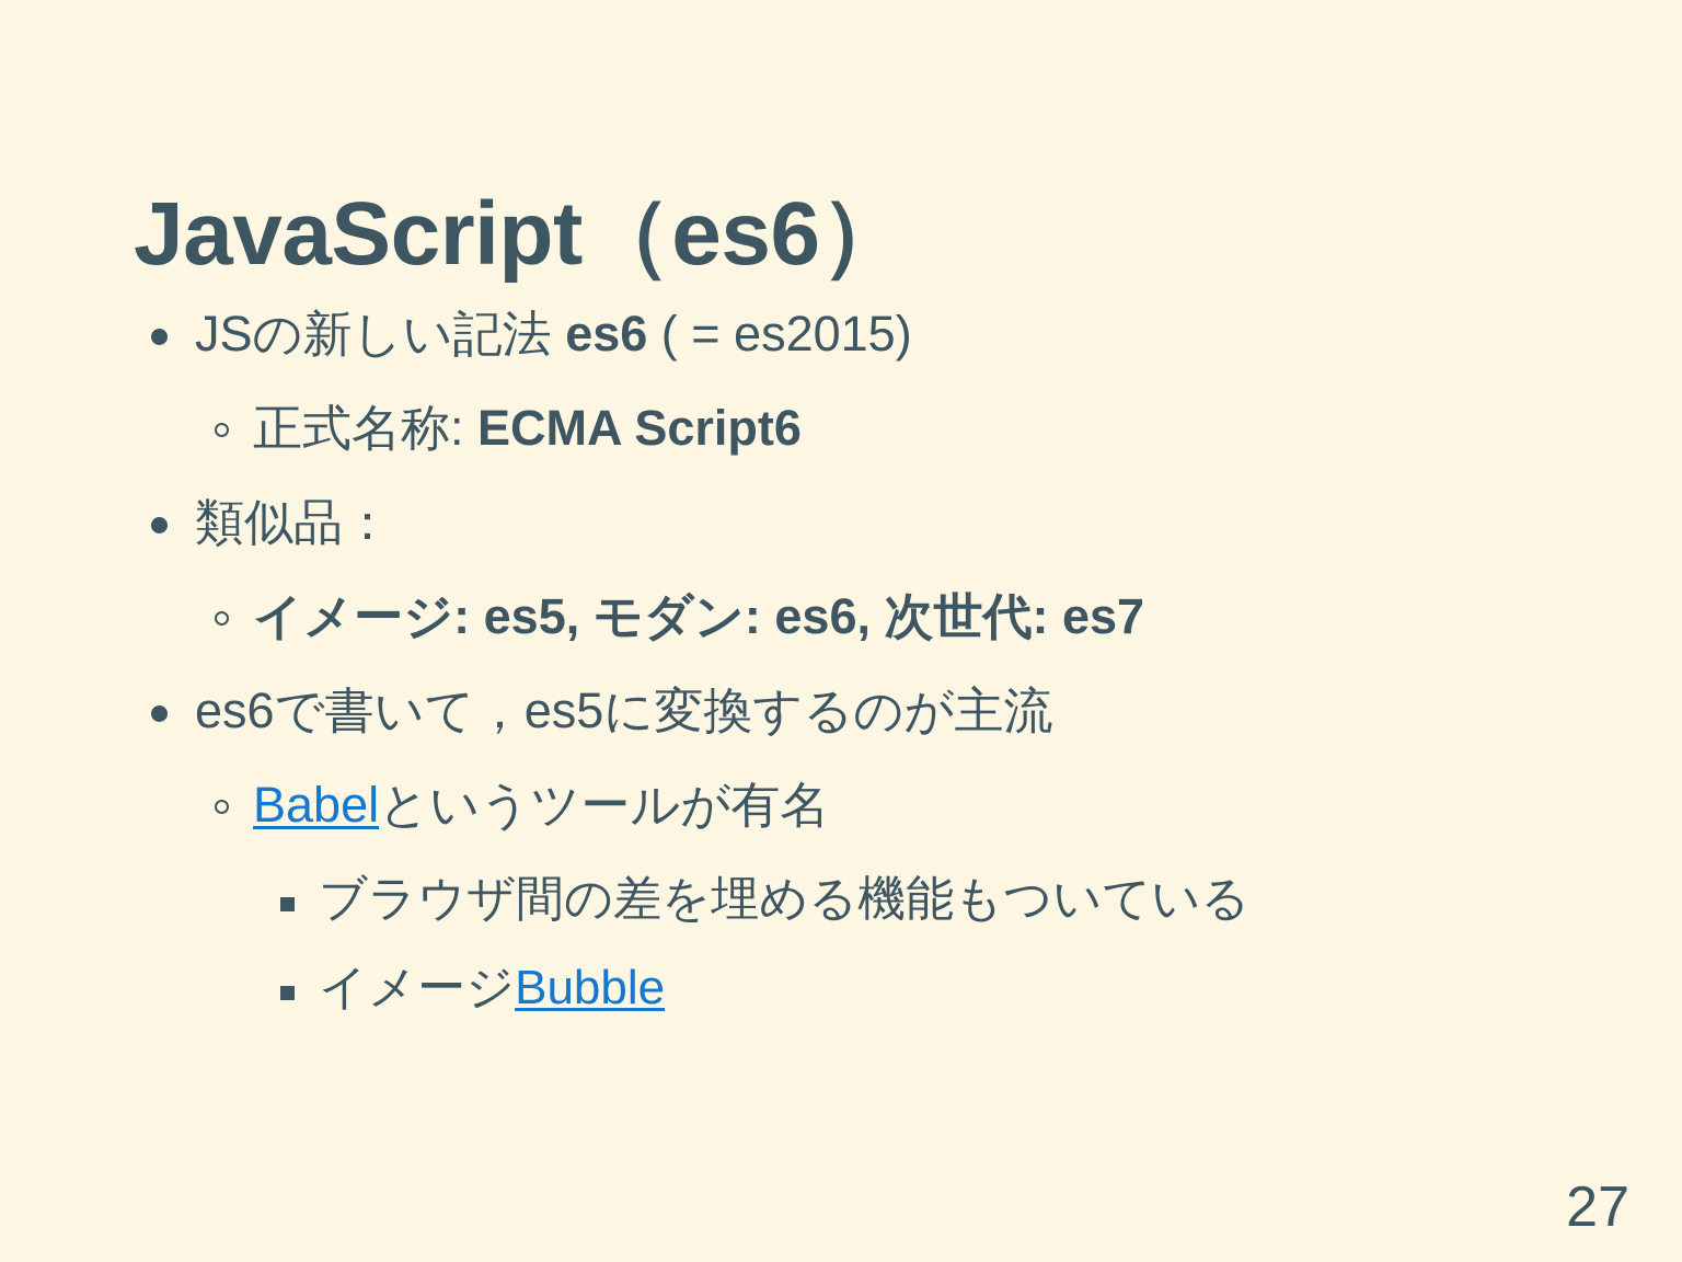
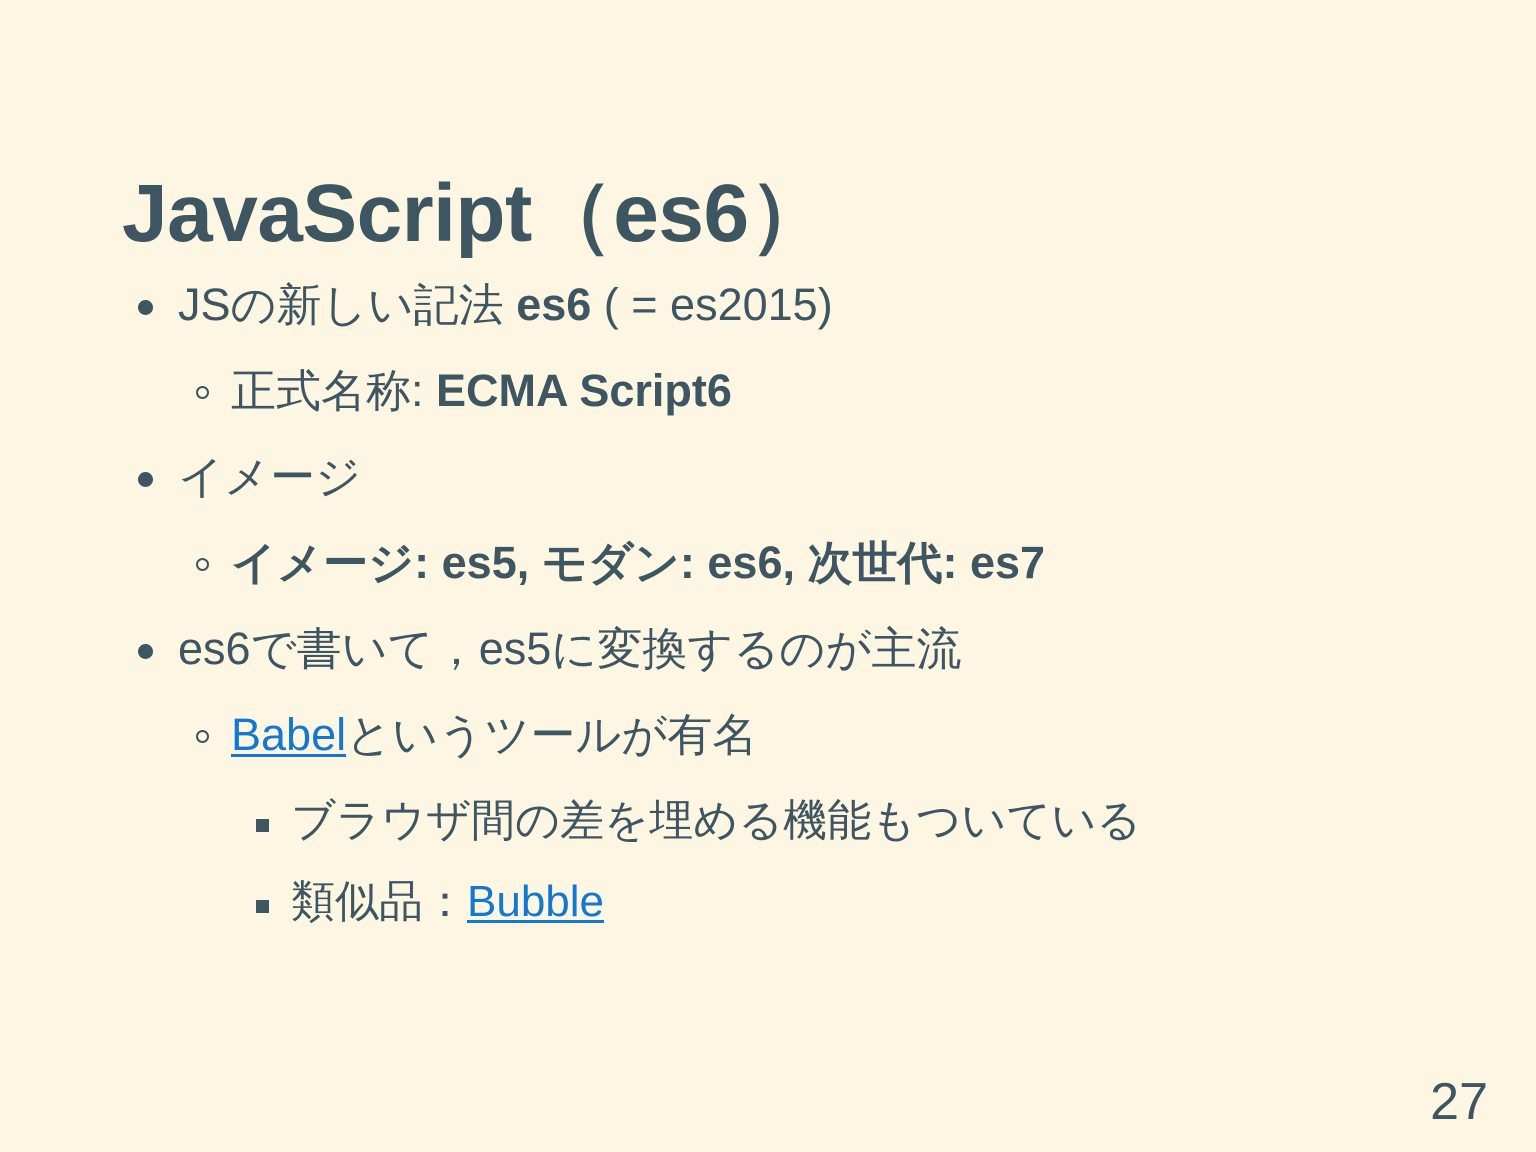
  JavaScript（es6）
  JSの新しい記法 es6 ( = es2015)
  正式名称: ECMA Script6
- 類似品：
+ イメージ
  イメージ: es5, モダン: es6, 次世代: es7
  es6で書いて，es5に変換するのが主流
  Babelというツールが有名
  ブラウザ間の差を埋める機能もついている
- イメージBubble
+ 類似品：Bubble
  27
